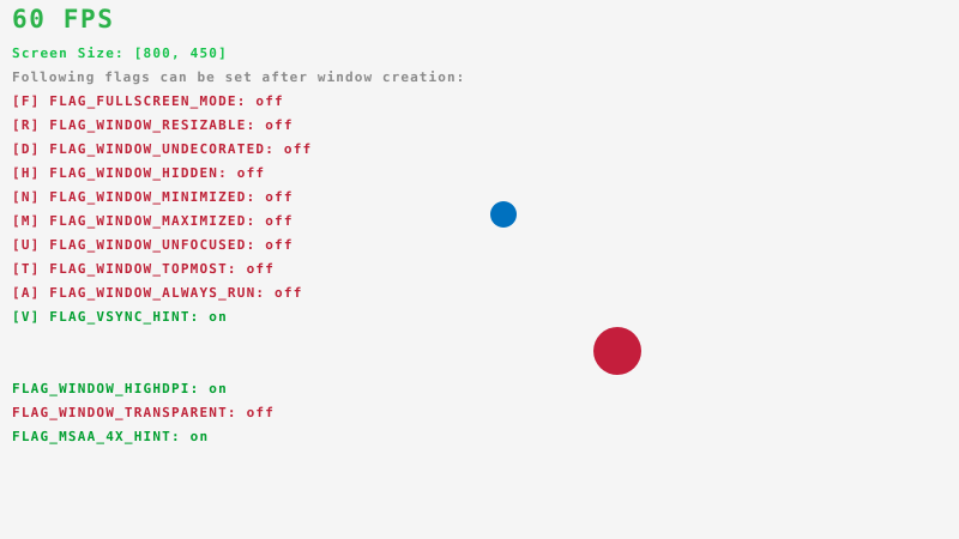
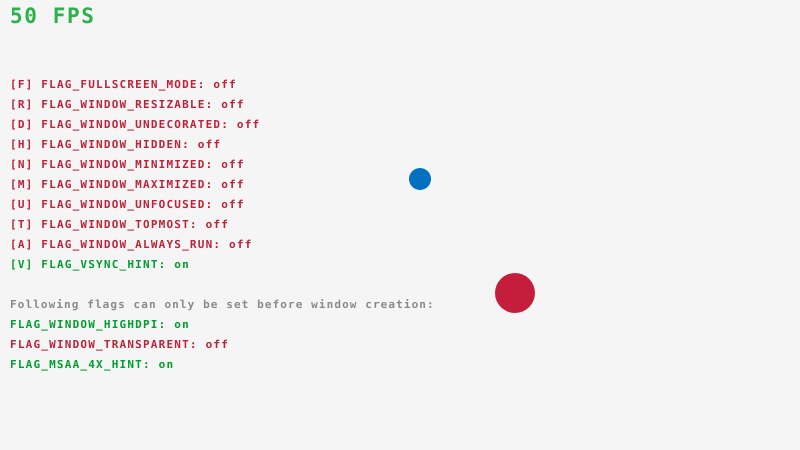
- 60 FPS
+ 50 FPS
- Screen Size: [800, 450]
- Following flags can be set after window creation:
  [F] FLAG_FULLSCREEN_MODE: off
  [R] FLAG_WINDOW_RESIZABLE: off
  [D] FLAG_WINDOW_UNDECORATED: off
  [H] FLAG_WINDOW_HIDDEN: off
  [N] FLAG_WINDOW_MINIMIZED: off
  [M] FLAG_WINDOW_MAXIMIZED: off
  [U] FLAG_WINDOW_UNFOCUSED: off
  [T] FLAG_WINDOW_TOPMOST: off
  [A] FLAG_WINDOW_ALWAYS_RUN: off
  [V] FLAG_VSYNC_HINT: on
+ Following flags can only be set before window creation:
  FLAG_WINDOW_HIGHDPI: on
  FLAG_WINDOW_TRANSPARENT: off
  FLAG_MSAA_4X_HINT: on
